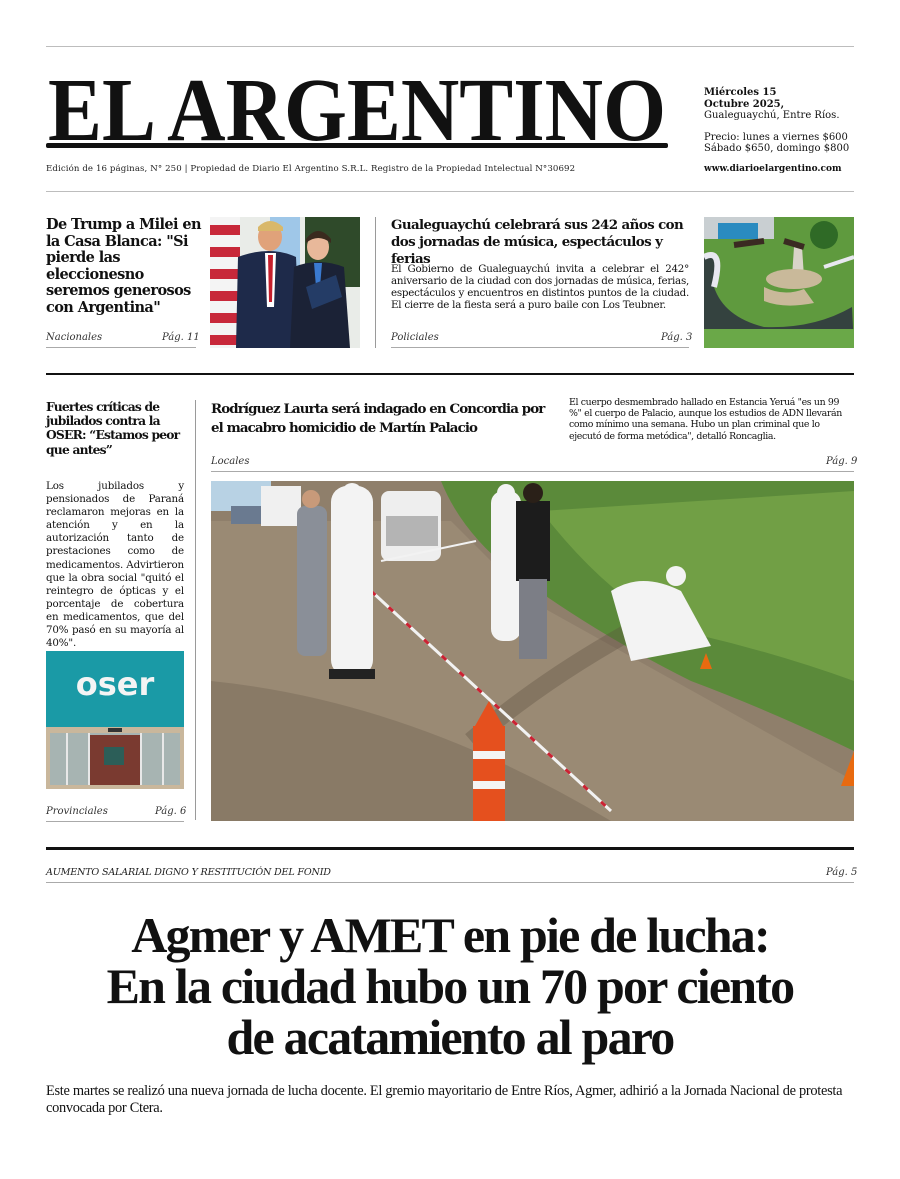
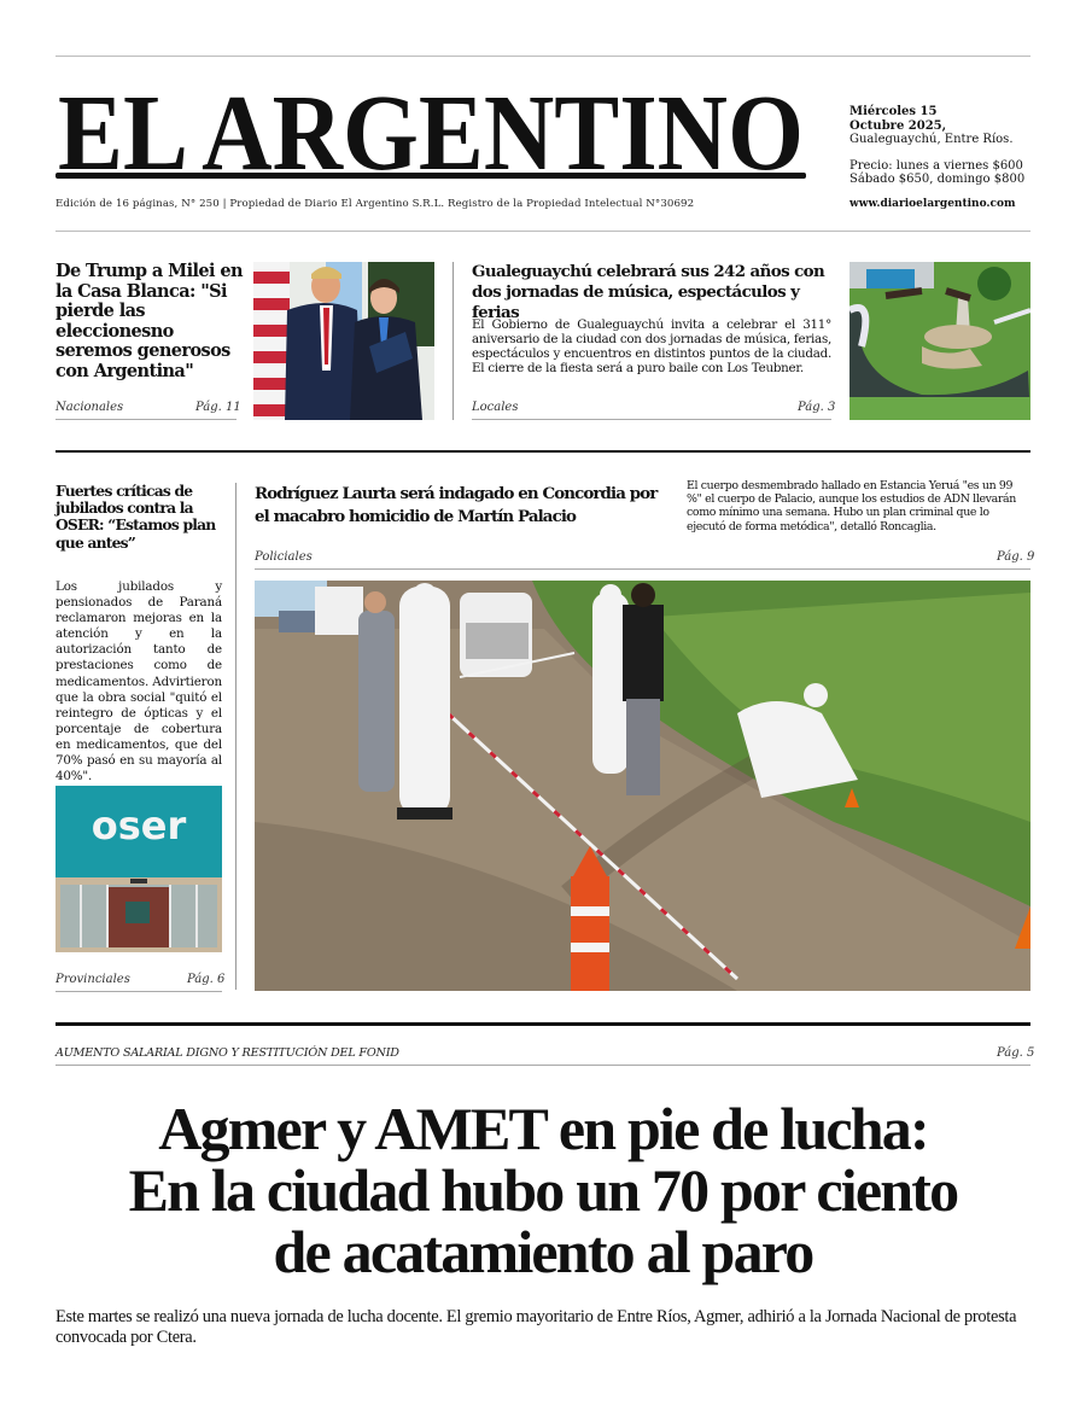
  EL ARGENTINO
  Miércoles 15
  Octubre 2025,
  Gualeguaychú, Entre Ríos.
  Precio: lunes a viernes $600
  Sábado $650, domingo $800
  www.diarioelargentino.com
  Edición de 16 páginas, N° 250 | Propiedad de Diario El Argentino S.R.L. Registro de la Propiedad Intelectual N°30692
  De Trump a Milei en la Casa Blanca: "Si pierde las eleccionesno seremos generosos con Argentina"
  Nacionales
  Pág. 11
  Gualeguaychú celebrará sus 242 años con dos jornadas de música, espectáculos y ferias
- El Gobierno de Gualeguaychú invita a celebrar el 242° aniversario de la ciudad con dos jornadas de música, ferias, espectáculos y encuentros en distintos puntos de la ciudad. El cierre de la fiesta será a puro baile con Los Teubner.
+ El Gobierno de Gualeguaychú invita a celebrar el 311° aniversario de la ciudad con dos jornadas de música, ferias, espectáculos y encuentros en distintos puntos de la ciudad. El cierre de la fiesta será a puro baile con Los Teubner.
- Policiales
+ Locales
  Pág. 3
- Fuertes críticas de jubilados contra la OSER: “Estamos peor que antes”
+ Fuertes críticas de jubilados contra la OSER: “Estamos plan que antes”
  Los jubilados y pensionados de Paraná reclamaron mejoras en la atención y en la autorización tanto de prestaciones como de medicamentos. Advirtieron que la obra social "quitó el reintegro de ópticas y el porcentaje de cobertura en medicamentos, que del 70% pasó en su mayoría al 40%".
  oser
  Provinciales
  Pág. 6
  Rodríguez Laurta será indagado en Concordia por el macabro homicidio de Martín Palacio
  El cuerpo desmembrado hallado en Estancia Yeruá "es un 99 %" el cuerpo de Palacio, aunque los estudios de ADN llevarán como mínimo una semana. Hubo un plan criminal que lo ejecutó de forma metódica", detalló Roncaglia.
- Locales
+ Policiales
  Pág. 9
  AUMENTO SALARIAL DIGNO Y RESTITUCIÓN DEL FONID
  Pág. 5
  Agmer y AMET en pie de lucha:
  En la ciudad hubo un 70 por ciento
  de acatamiento al paro
  Este martes se realizó una nueva jornada de lucha docente. El gremio mayoritario de Entre Ríos, Agmer, adhirió a la Jornada Nacional de protesta convocada por Ctera.
